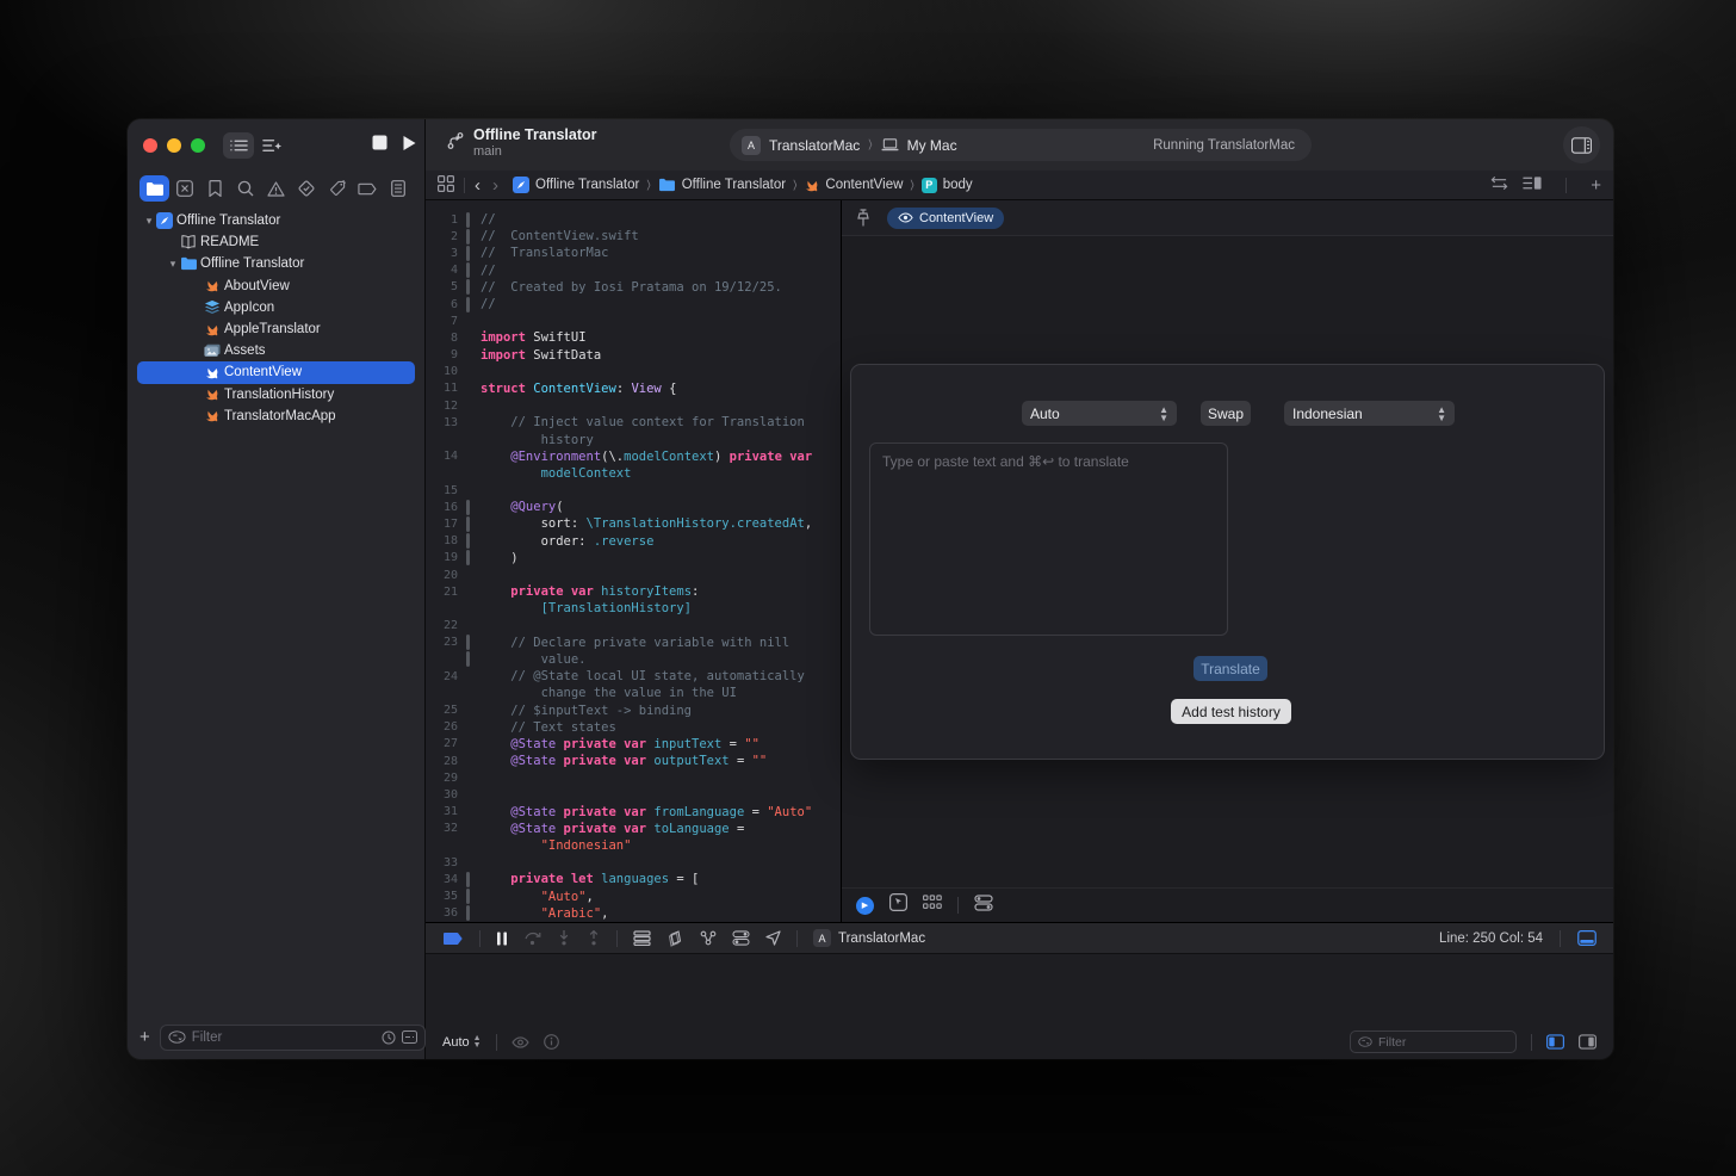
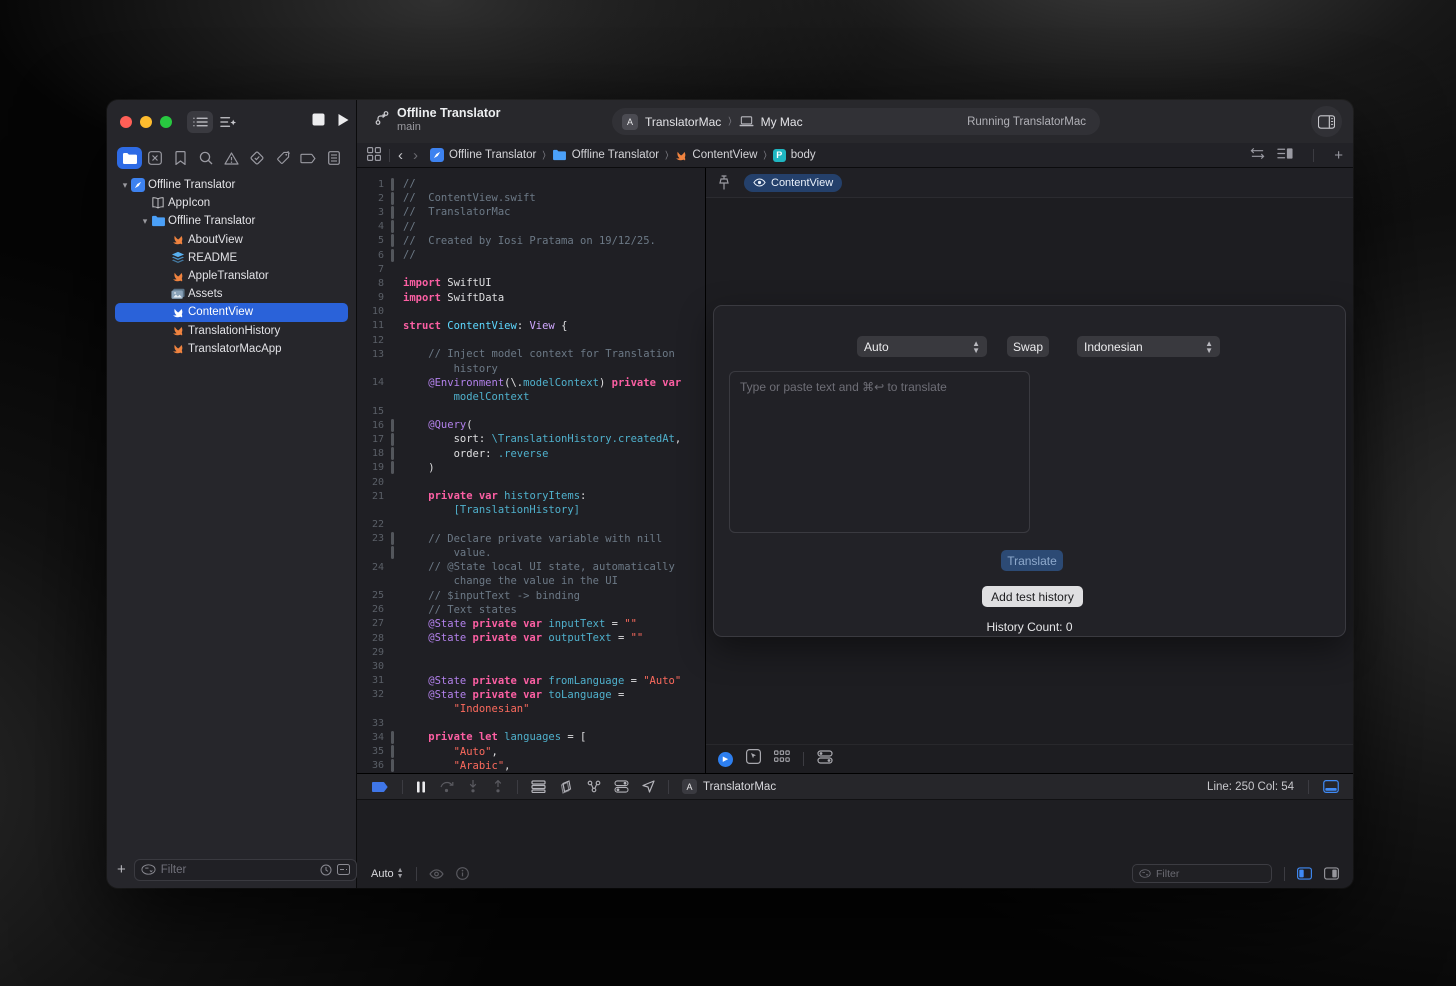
  ▾
  Offline Translator
- README
+ AppIcon
  ▾
  Offline Translator
  AboutView
- AppIcon
+ README
  AppleTranslator
  Assets
  ContentView
  TranslationHistory
  TranslatorMacApp
  +
  Filter
  Offline Translator
  main
  A
  TranslatorMac
  〉
  My Mac
  Running TranslatorMac
  ‹
  ›
  Offline Translator
  〉
  Offline Translator
  〉
  ContentView
  〉
  P
  body
  +
  1
  //
  2
  // ContentView.swift
  3
  // TranslatorMac
  4
  //
  5
  // Created by Iosi Pratama on 19/12/25.
  6
  //
  7
  8
  import SwiftUI
  9
  import SwiftData
  10
  11
  struct ContentView: View {
  12
  13
- // Inject value context for Translation
+ // Inject model context for Translation
  history
  14
  @Environment(\.modelContext) private var
  modelContext
  15
  16
  @Query(
  17
  sort: \TranslationHistory.createdAt,
  18
  order: .reverse
  19
  )
  20
  21
  private var historyItems:
  [TranslationHistory]
  22
  23
  // Declare private variable with nill
  value.
  24
  // @State local UI state, automatically
  change the value in the UI
  25
  // $inputText -> binding
  26
  // Text states
  27
  @State private var inputText = ""
  28
  @State private var outputText = ""
  29
  30
  31
  @State private var fromLanguage = "Auto"
  32
  @State private var toLanguage =
  "Indonesian"
  33
  34
  private let languages = [
  35
  "Auto",
  36
  "Arabic",
  ContentView
  Auto
  ▲
  ▼
  Swap
  Indonesian
  ▲
  ▼
  Type or paste text and ⌘↩ to translate
  Translate
  Add test history
+ History Count: 0
  A
  TranslatorMac
  Line: 250 Col: 54
  Auto
  Filter
